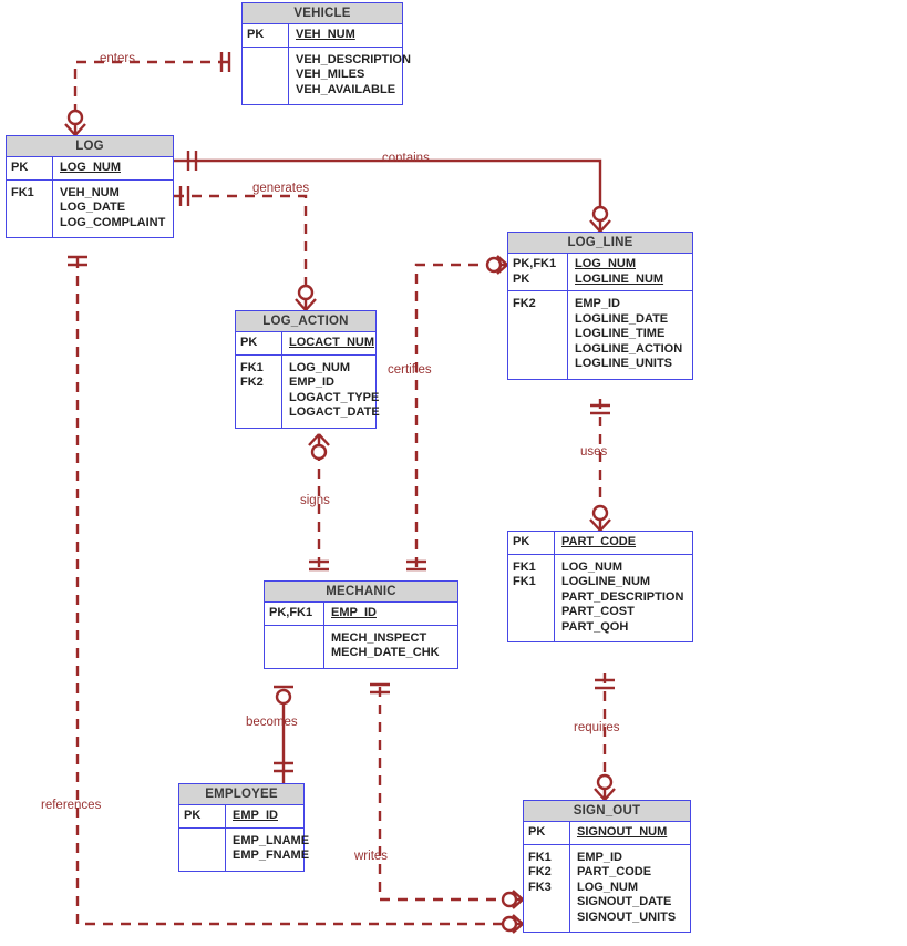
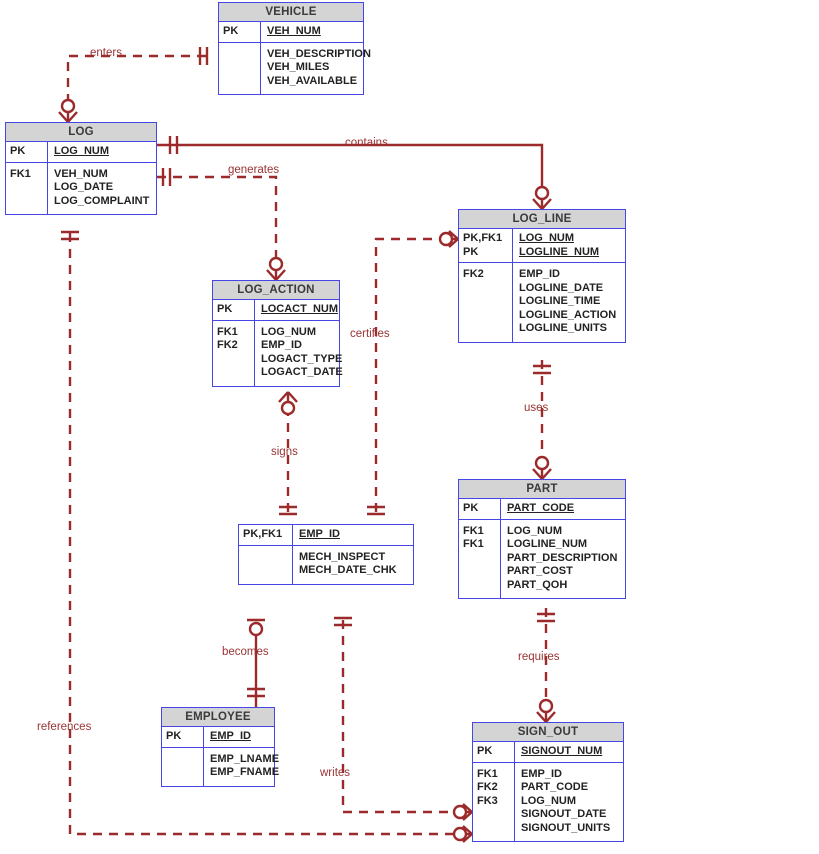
  VEHICLE
  PK
  VEH_NUM
  VEH_DESCRIPTION
  VEH_MILES
  VEH_AVAILABLE
  LOG
  PK
  LOG_NUM
  FK1
  VEH_NUM
  LOG_DATE
  LOG_COMPLAINT
  LOG_LINE
  PK,FK1
  PK
  LOG_NUM
  LOGLINE_NUM
  FK2
  EMP_ID
  LOGLINE_DATE
  LOGLINE_TIME
  LOGLINE_ACTION
  LOGLINE_UNITS
  LOG_ACTION
  PK
  LOCACT_NUM
  FK1
  FK2
  LOG_NUM
  EMP_ID
  LOGACT_TYPE
  LOGACT_DATE
+ PART
  PK
  PART_CODE
  FK1
  FK1
  LOG_NUM
  LOGLINE_NUM
  PART_DESCRIPTION
  PART_COST
  PART_QOH
- MECHANIC
  PK,FK1
  EMP_ID
  MECH_INSPECT
  MECH_DATE_CHK
  EMPLOYEE
  PK
  EMP_ID
  EMP_LNAME
  EMP_FNAME
  SIGN_OUT
  PK
  SIGNOUT_NUM
  FK1
  FK2
  FK3
  EMP_ID
  PART_CODE
  LOG_NUM
  SIGNOUT_DATE
  SIGNOUT_UNITS
  enters
  contains
  generates
  certifies
  signs
  uses
  requires
  becomes
  writes
  references
